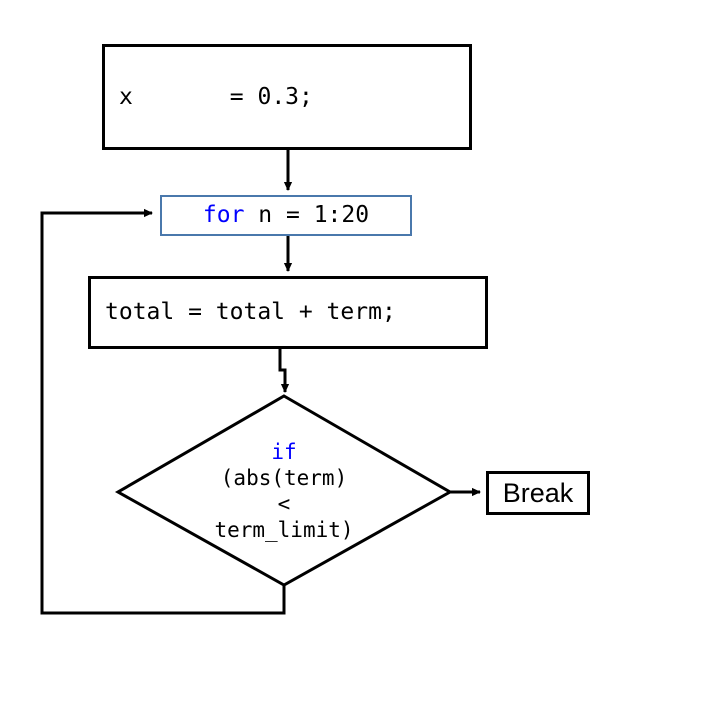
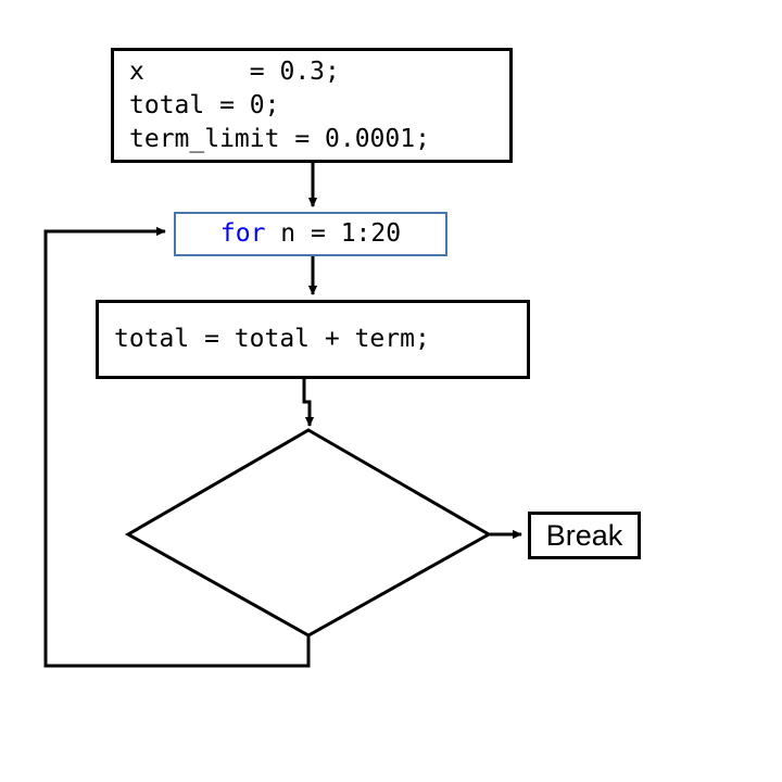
  x = 0.3;
+ total = 0;
+ term_limit = 0.0001;
  for n = 1:20
  total = total + term;
- if
- (abs(term)
- <
- term_limit)
  Break
